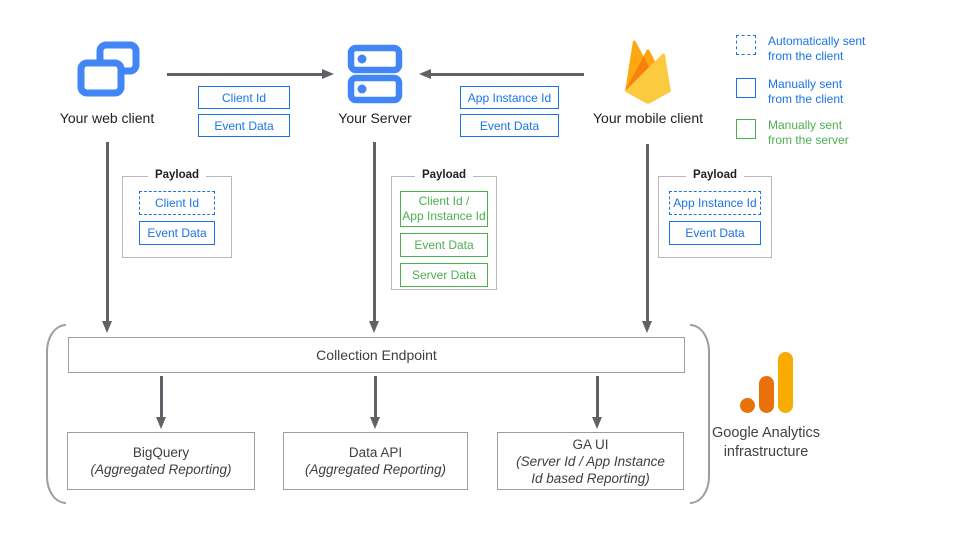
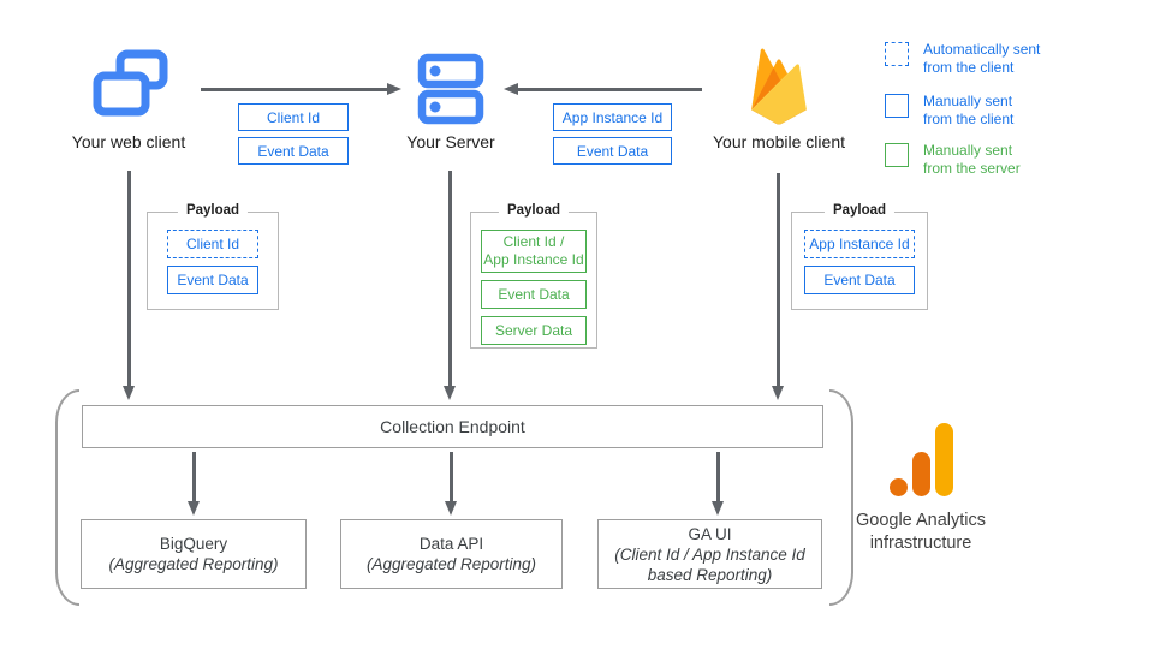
  Your web client
  Your Server
  Your mobile client
  Client Id
  Event Data
  App Instance Id
  Event Data
  Automatically sent
  from the client
  Manually sent
  from the client
  Manually sent
  from the server
  Payload
  Client Id
  Event Data
  Payload
  Client Id /
  App Instance Id
  Event Data
  Server Data
  Payload
  App Instance Id
  Event Data
  Collection Endpoint
  BigQuery
  (Aggregated Reporting)
  Data API
  (Aggregated Reporting)
  GA UI
- (Server Id / App Instance Id based Reporting)
+ (Client Id / App Instance Id based Reporting)
  Google Analytics
  infrastructure
